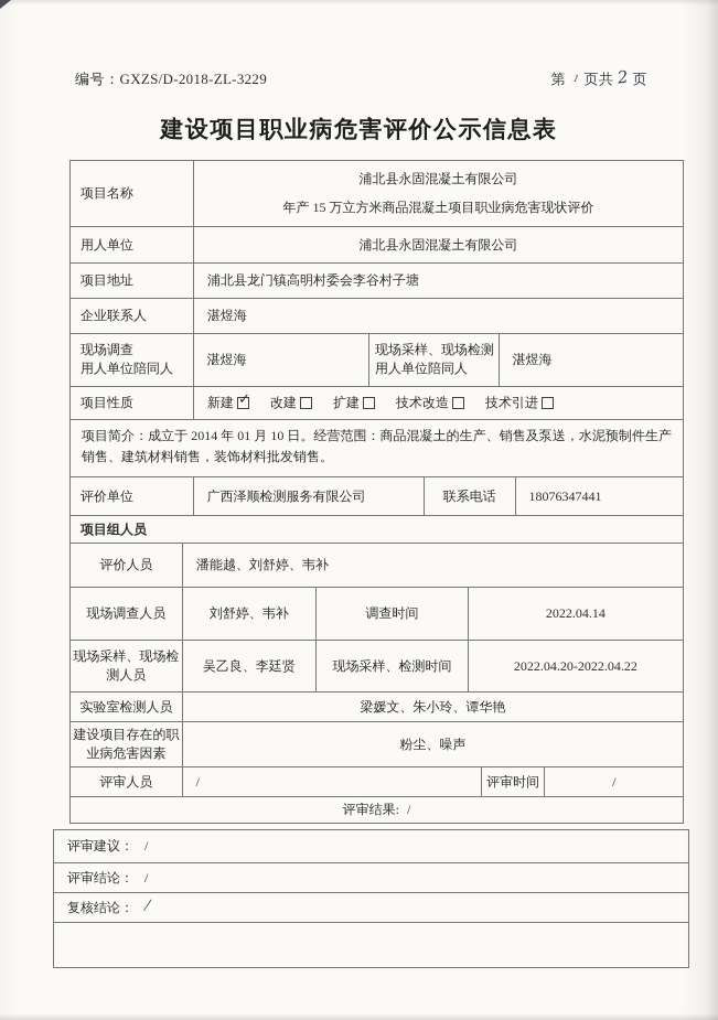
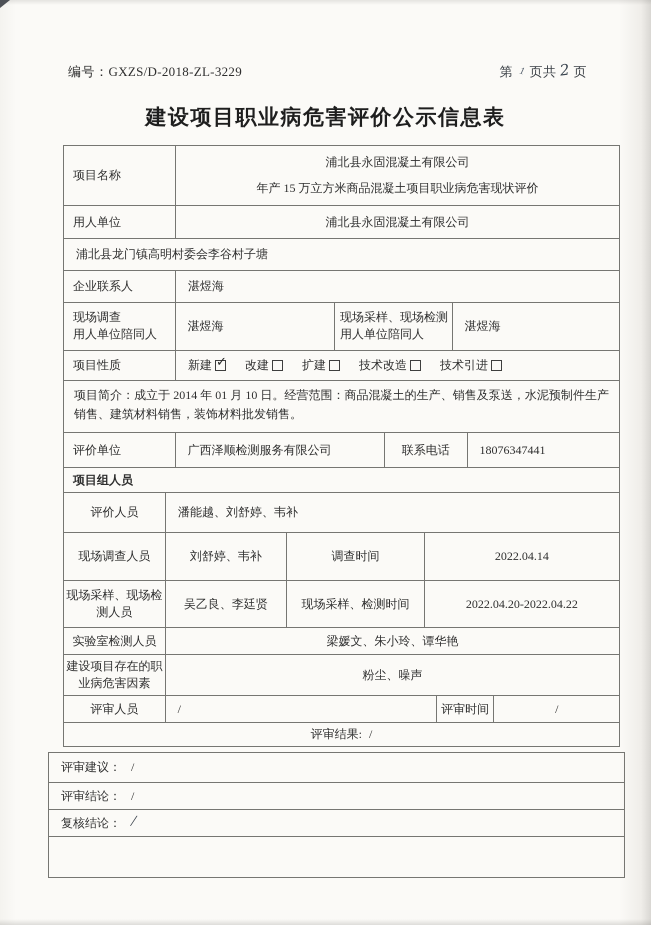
  编号：GXZS/D-2018-ZL-3229
  建设项目职业病危害评价公示信息表
  项目名称
  浦北县永固混凝土有限公司
  年产 15 万立方米商品混凝土项目职业病危害现状评价
  用人单位
  浦北县永固混凝土有限公司
- 项目地址
  浦北县龙门镇高明村委会李谷村子塘
  企业联系人
  湛煜海
  现场调查
  用人单位陪同人
  湛煜海
  现场采样、现场检测
  用人单位陪同人
  湛煜海
  项目性质
  新建
  ✓
  改建
  扩建
  技术改造
  技术引进
  项目简介：成立于 2014 年 01 月 10 日。经营范围：商品混凝土的生产、销售及泵送，水泥预制件生产销售、建筑材料销售，装饰材料批发销售。
  评价单位
  广西泽顺检测服务有限公司
  联系电话
  18076347441
  项目组人员
  评价人员
  潘能越、刘舒婷、韦补
  现场调查人员
  刘舒婷、韦补
  调查时间
  2022.04.14
  现场采样、现场检测人员
  吴乙良、李廷贤
  现场采样、检测时间
  2022.04.20-2022.04.22
  实验室检测人员
  梁媛文、朱小玲、谭华艳
  建设项目存在的职业病危害因素
  粉尘、噪声
  评审人员
  /
  评审时间
  /
  评审结果:
  /
  评审建议：
  /
  评审结论：
  /
  复核结论：
